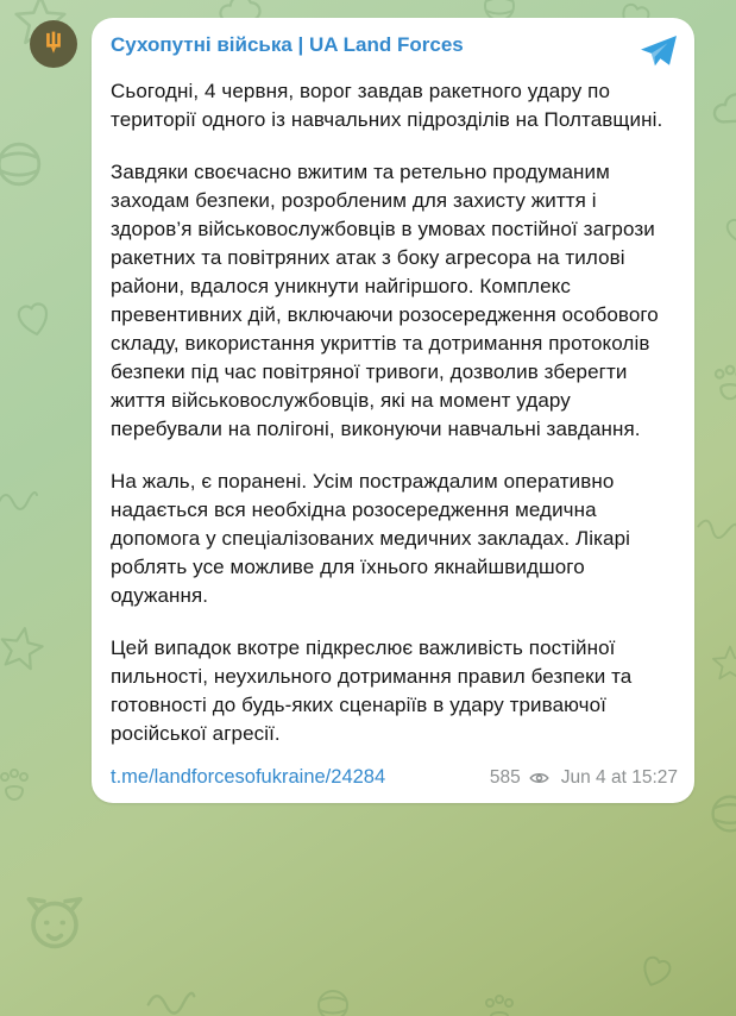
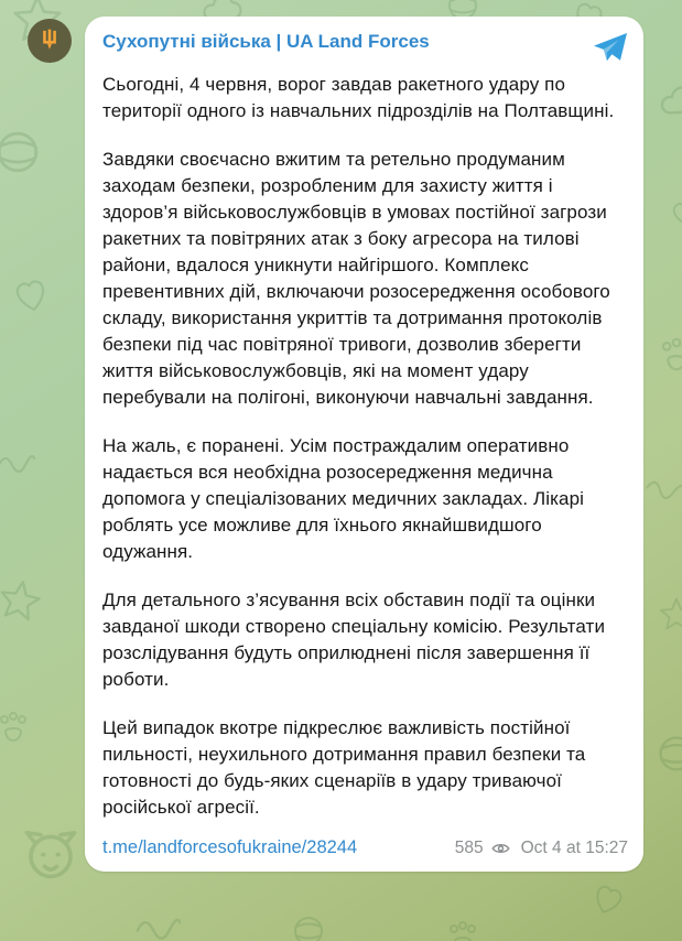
  Сухопутні війська | UA Land Forces
  Сьогодні, 4 червня, ворог завдав ракетного удару по території одного із навчальних підрозділів на Полтавщині.
  Завдяки своєчасно вжитим та ретельно продуманим заходам безпеки, розробленим для захисту життя і здоров’я військовослужбовців в умовах постійної загрози ракетних та повітряних атак з боку агресора на тилові райони, вдалося уникнути найгіршого. Комплекс превентивних дій, включаючи розосередження особового складу, використання укриттів та дотримання протоколів безпеки під час повітряної тривоги, дозволив зберегти життя військовослужбовців, які на момент удару перебували на полігоні, виконуючи навчальні завдання.
  На жаль, є поранені. Усім постраждалим оперативно надається вся необхідна розосередження медична допомога у спеціалізованих медичних закладах. Лікарі роблять усе можливе для їхнього якнайшвидшого одужання.
+ Для детального з’ясування всіх обставин події та оцінки завданої шкоди створено спеціальну комісію. Результати розслідування будуть оприлюднені після завершення її роботи.
  Цей випадок вкотре підкреслює важливість постійної пильності, неухильного дотримання правил безпеки та готовності до будь-яких сценаріїв в удару триваючої російської агресії.
- t.me/landforcesofukraine/24284
+ t.me/landforcesofukraine/28244
  585
- Jun 4 at 15:27
+ Oct 4 at 15:27
